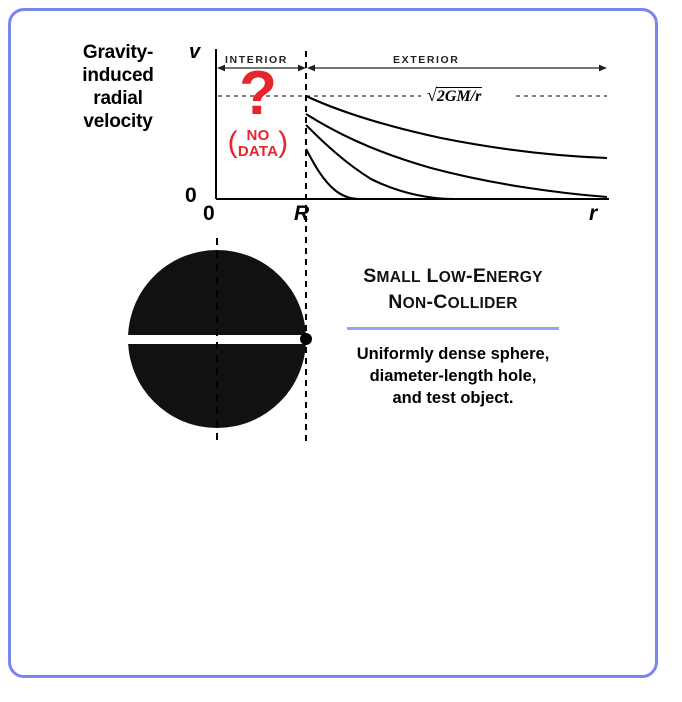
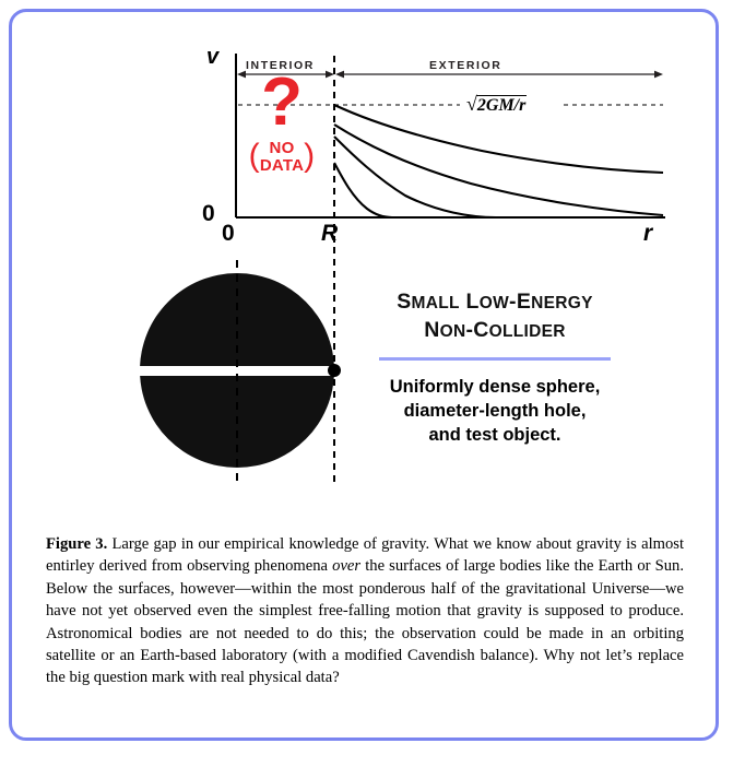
- Gravity-
- induced
- radial
- velocity
  v
  0
  0
  R
  r
  INTERIOR
  EXTERIOR
  ?
  ( NO
  DATA)
  √2GM/r
  SMALL LOW-ENERGY
  NON-COLLIDER
  Uniformly dense sphere,
  diameter-length hole,
  and test object.
+ Figure 3. Large gap in our empirical knowledge of gravity. What we know about gravity is almost entirley derived from observing phenomena over the surfaces of large bodies like the Earth or Sun. Below the surfaces, however—within the most ponderous half of the gravitational Universe—we have not yet observed even the simplest free-falling motion that gravity is supposed to produce. Astronomical bodies are not needed to do this; the observation could be made in an orbiting satellite or an Earth-based laboratory (with a modified Cavendish balance). Why not let’s replace the big question mark with real physical data?
